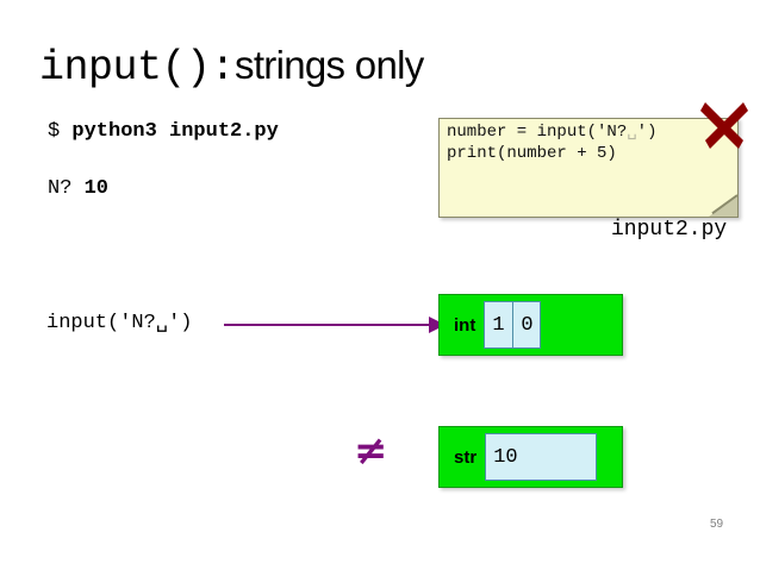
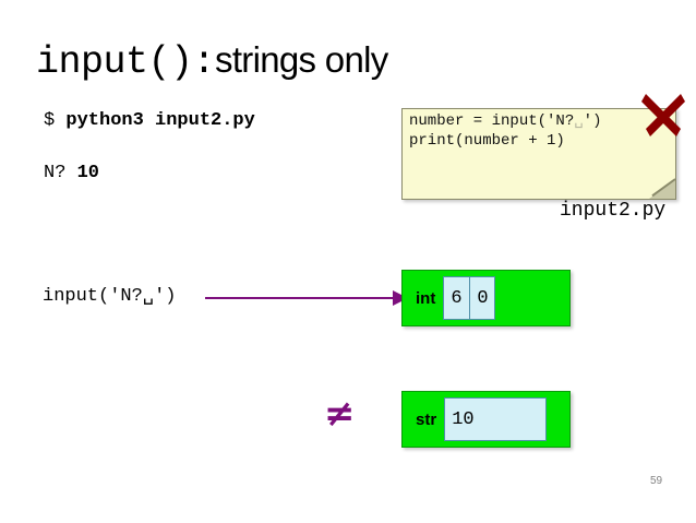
  input():strings only
  $ python3 input2.py
  N? 10
  number = input('N?␣')
- print(number + 5)
+ print(number + 1)
  input2.py
  input('N?␣')
  ≠
  int
- 1
+ 6
  0
  str
  10
  59
